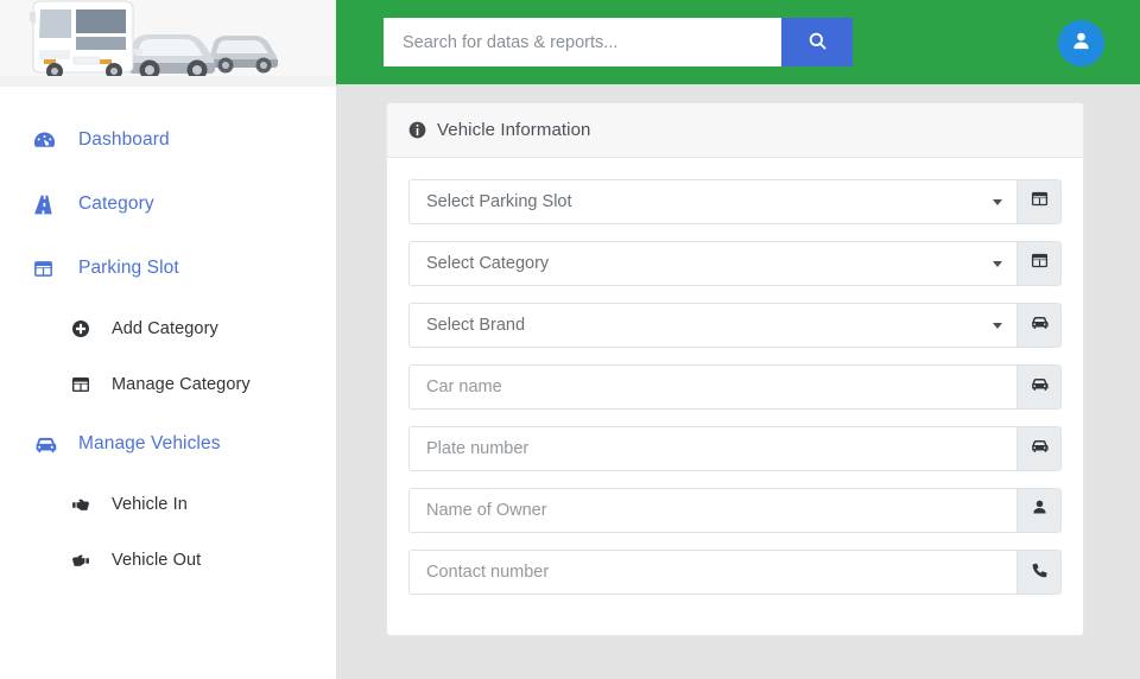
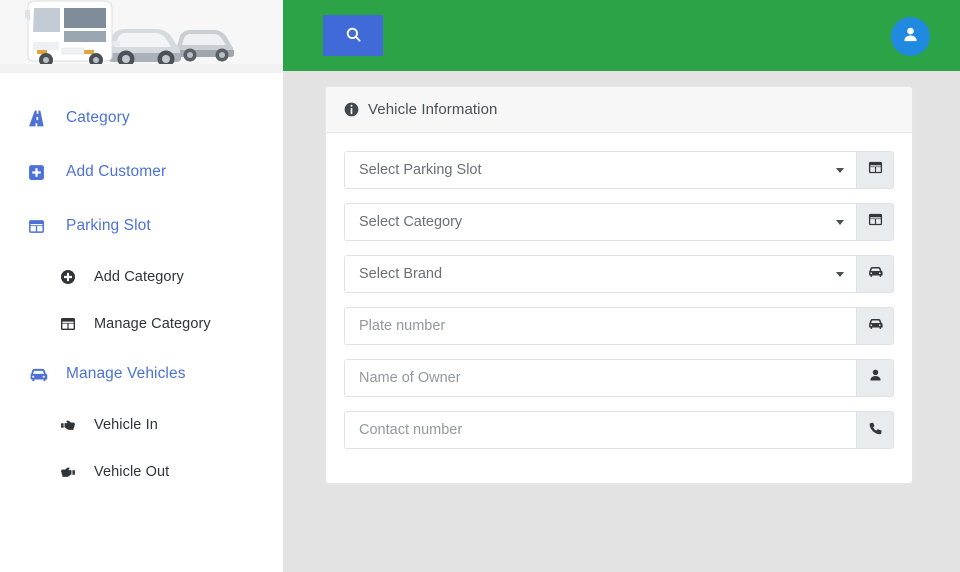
- Dashboard
  Category
+ Add Customer
  Parking Slot
  Add Category
  Manage Category
  Manage Vehicles
  Vehicle In
  Vehicle Out
- Search for datas & reports...
  Vehicle Information
  Select Parking Slot
  Select Category
  Select Brand
- Car name
  Plate number
  Name of Owner
  Contact number
